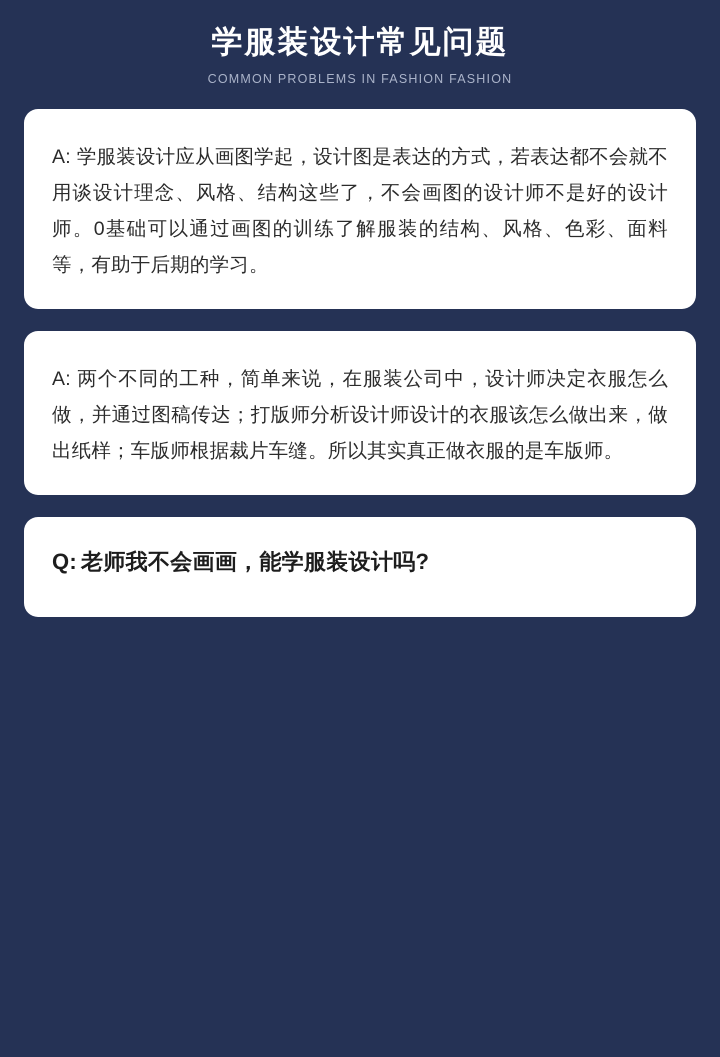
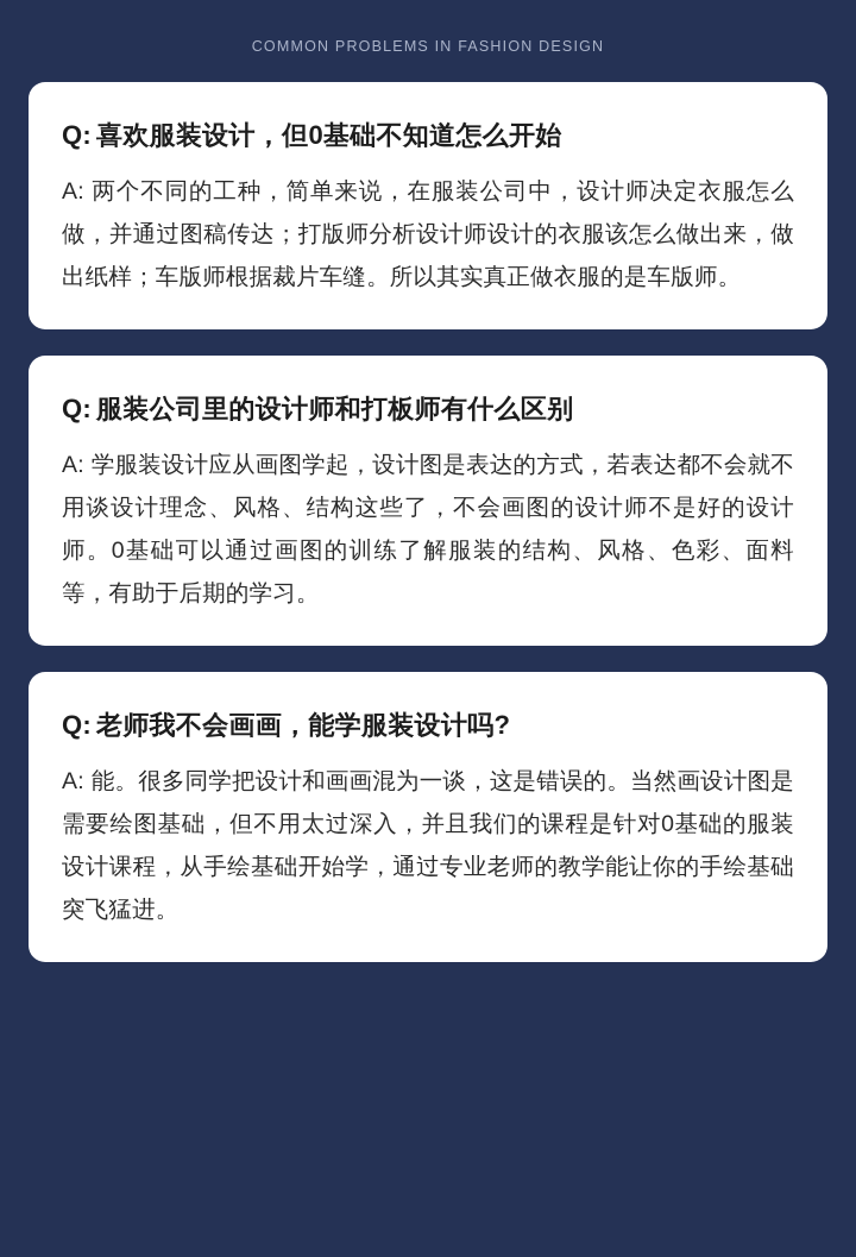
- 学服装设计常见问题
- COMMON PROBLEMS IN FASHION FASHION
+ COMMON PROBLEMS IN FASHION DESIGN
+ Q: 喜欢服装设计，但0基础不知道怎么开始
- A: 学服装设计应从画图学起，设计图是表达的方式，若表达都不会就不用谈设计理念、风格、结构这些了，不会画图的设计师不是好的设计师。0基础可以通过画图的训练了解服装的结构、风格、色彩、面料等，有助于后期的学习。
+ A: 两个不同的工种，简单来说，在服装公司中，设计师决定衣服怎么做，并通过图稿传达；打版师分析设计师设计的衣服该怎么做出来，做出纸样；车版师根据裁片车缝。所以其实真正做衣服的是车版师。
+ Q: 服装公司里的设计师和打板师有什么区别
- A: 两个不同的工种，简单来说，在服装公司中，设计师决定衣服怎么做，并通过图稿传达；打版师分析设计师设计的衣服该怎么做出来，做出纸样；车版师根据裁片车缝。所以其实真正做衣服的是车版师。
+ A: 学服装设计应从画图学起，设计图是表达的方式，若表达都不会就不用谈设计理念、风格、结构这些了，不会画图的设计师不是好的设计师。0基础可以通过画图的训练了解服装的结构、风格、色彩、面料等，有助于后期的学习。
  Q: 老师我不会画画，能学服装设计吗?
+ A: 能。很多同学把设计和画画混为一谈，这是错误的。当然画设计图是需要绘图基础，但不用太过深入，并且我们的课程是针对0基础的服装设计课程，从手绘基础开始学，通过专业老师的教学能让你的手绘基础突飞猛进。
